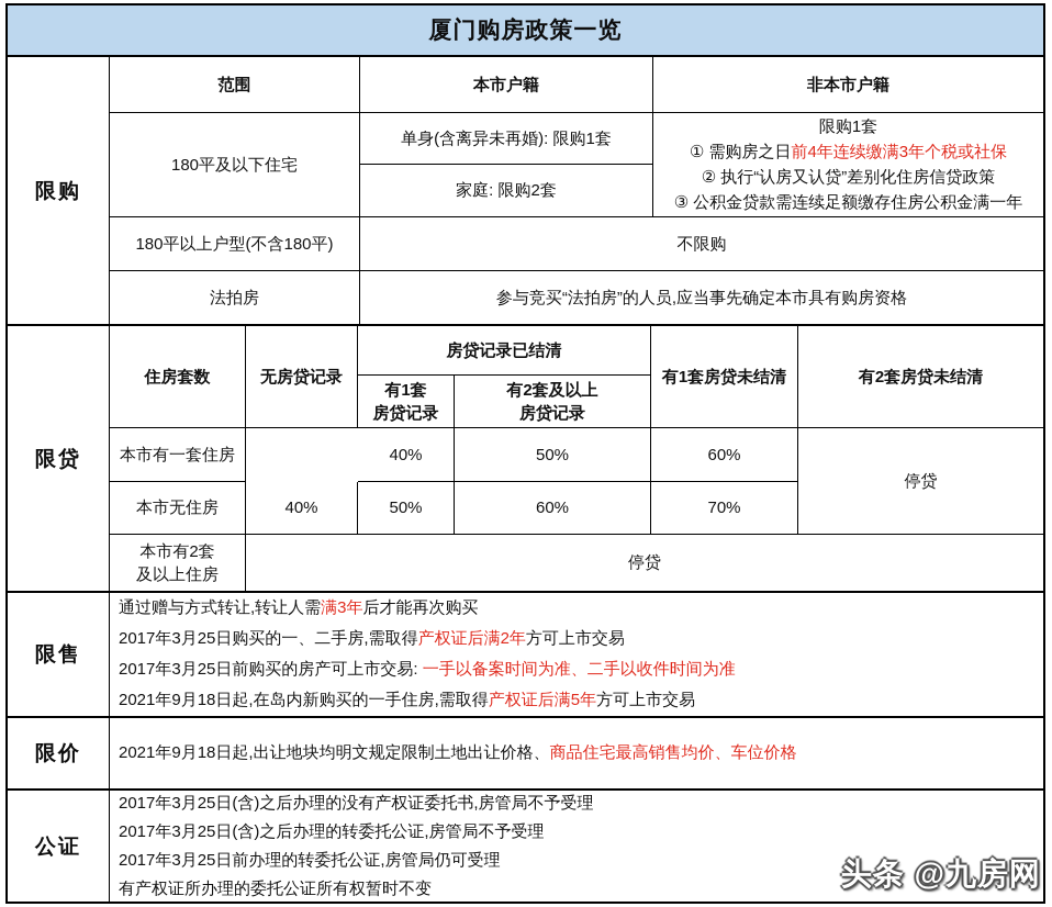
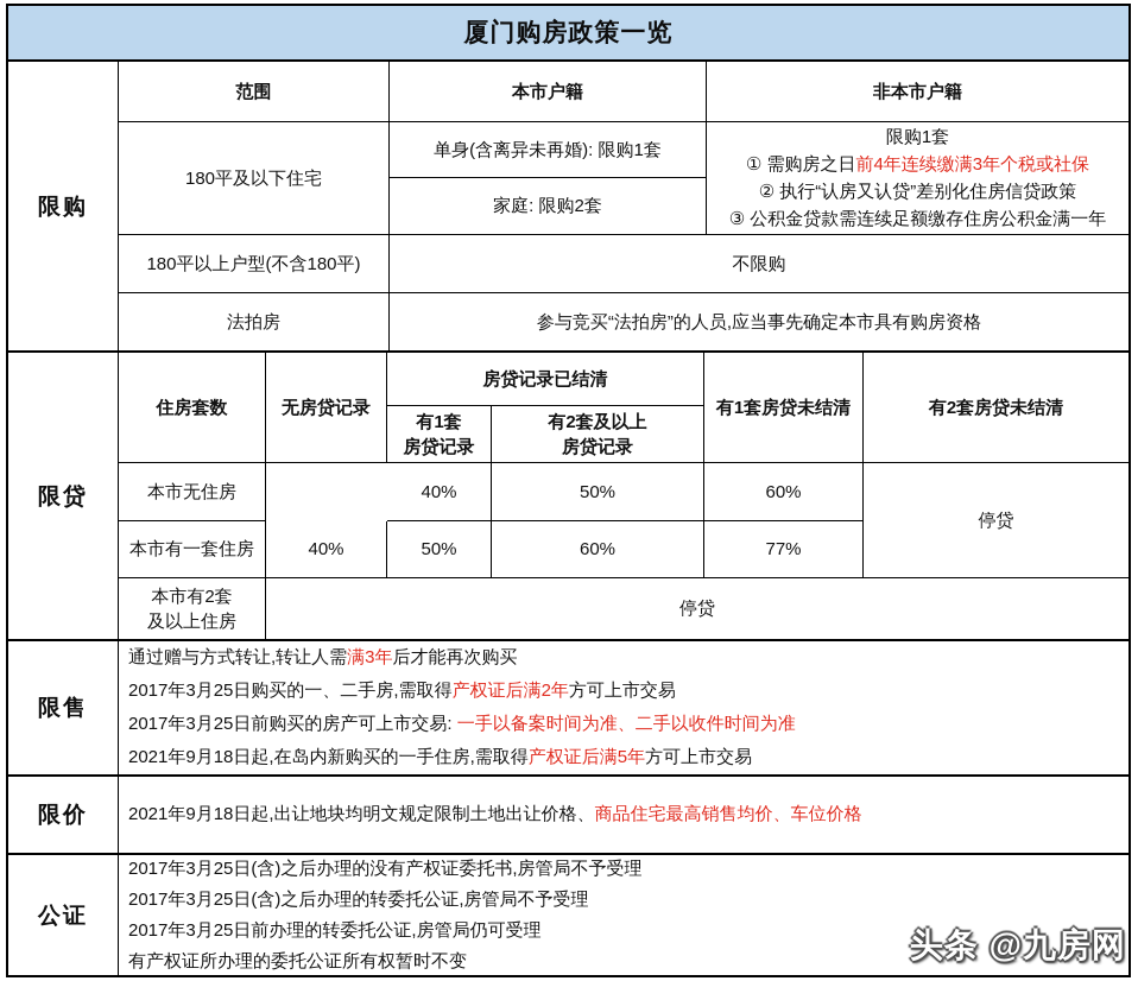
  厦门购房政策一览
  限购
  范围
  本市户籍
  非本市户籍
  180平及以下住宅
  单身(含离异未再婚): 限购1套
  家庭: 限购2套
  限购1套
  ① 需购房之日前4年连续缴满3年个税或社保
  ② 执行“认房又认贷”差别化住房信贷政策
  ③ 公积金贷款需连续足额缴存住房公积金满一年
  180平以上户型(不含180平)
  不限购
  法拍房
  参与竞买“法拍房”的人员,应当事先确定本市具有购房资格
  限贷
  住房套数
  无房贷记录
  房贷记录已结清
  有1套
  房贷记录
  有2套及以上
  房贷记录
  有1套房贷未结清
  有2套房贷未结清
- 本市有一套住房
+ 本市无住房
  40%
  50%
  60%
  停贷
- 本市无住房
+ 本市有一套住房
  40%
  50%
  60%
- 70%
+ 77%
  本市有2套
  及以上住房
  停贷
  限售
  通过赠与方式转让,转让人需满3年后才能再次购买
  2017年3月25日购买的一、二手房,需取得产权证后满2年方可上市交易
  2017年3月25日前购买的房产可上市交易: 一手以备案时间为准、二手以收件时间为准
  2021年9月18日起,在岛内新购买的一手住房,需取得产权证后满5年方可上市交易
  限价
  2021年9月18日起,出让地块均明文规定限制土地出让价格、商品住宅最高销售均价、车位价格
  公证
  2017年3月25日(含)之后办理的没有产权证委托书,房管局不予受理
  2017年3月25日(含)之后办理的转委托公证,房管局不予受理
  2017年3月25日前办理的转委托公证,房管局仍可受理
  有产权证所办理的委托公证所有权暂时不变
  头条 @九房网
